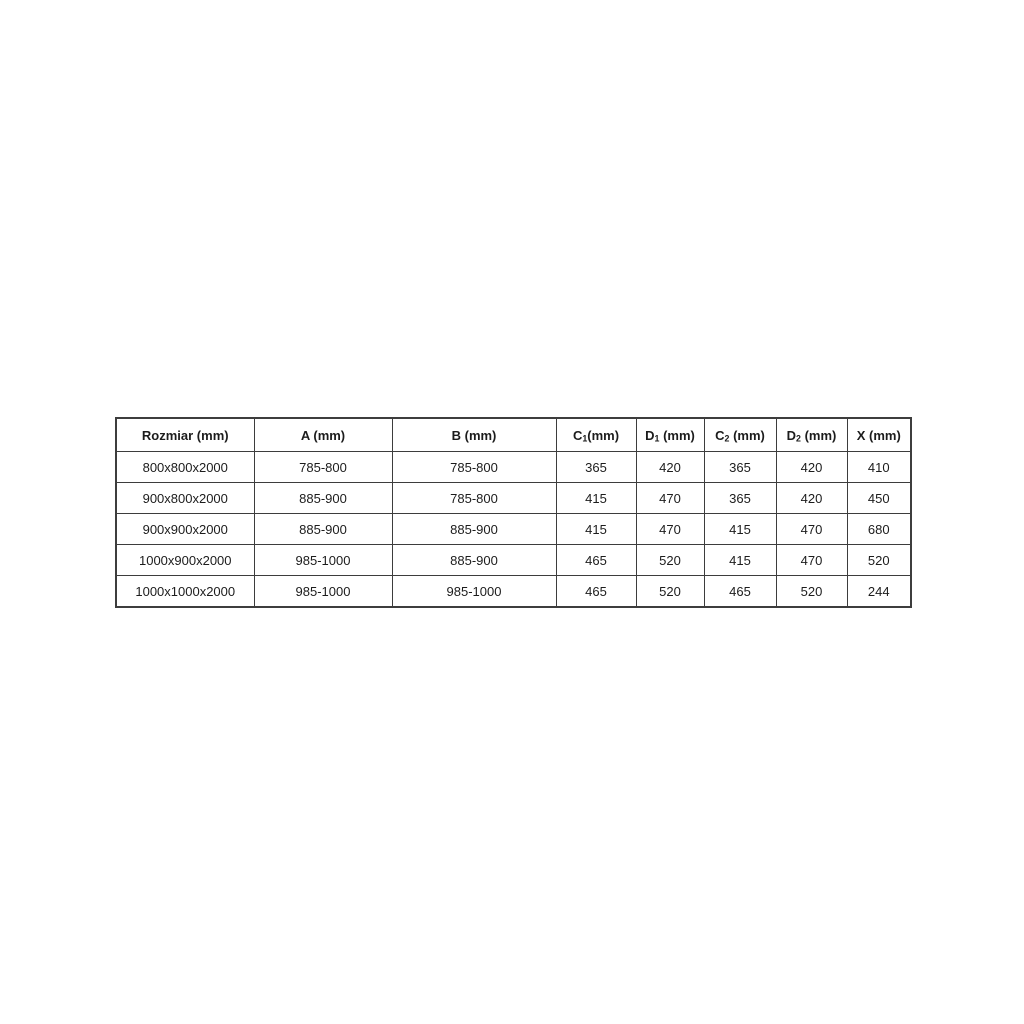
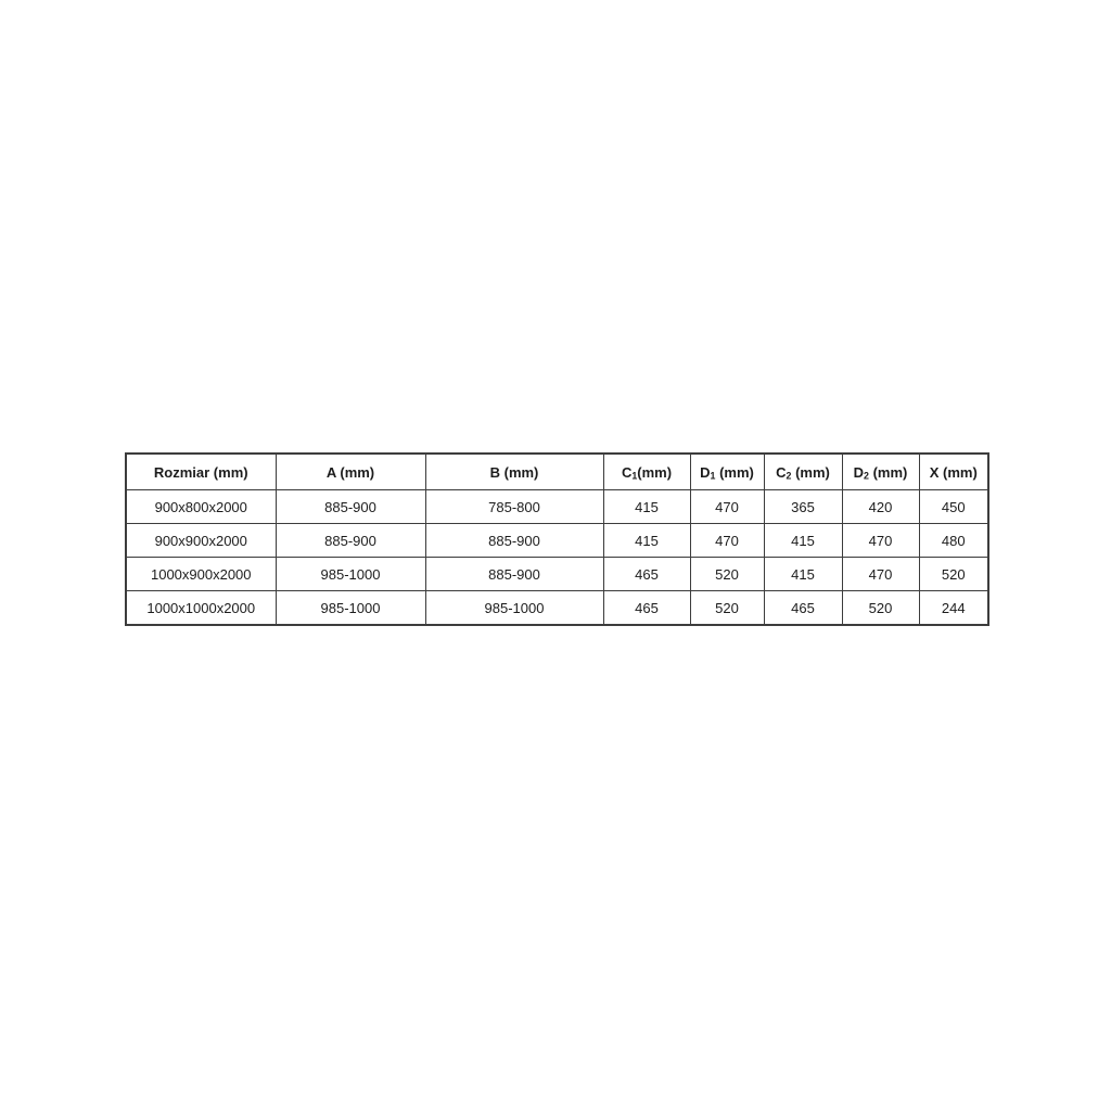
  Rozmiar (mm)	A (mm)	B (mm)	C1(mm)	D1 (mm)	C2 (mm)	D2 (mm)	X (mm)
- 800x800x2000	785-800	785-800	365	420	365	420	410
  900x800x2000	885-900	785-800	415	470	365	420	450
- 900x900x2000	885-900	885-900	415	470	415	470	680
+ 900x900x2000	885-900	885-900	415	470	415	470	480
  1000x900x2000	985-1000	885-900	465	520	415	470	520
  1000x1000x2000	985-1000	985-1000	465	520	465	520	244
